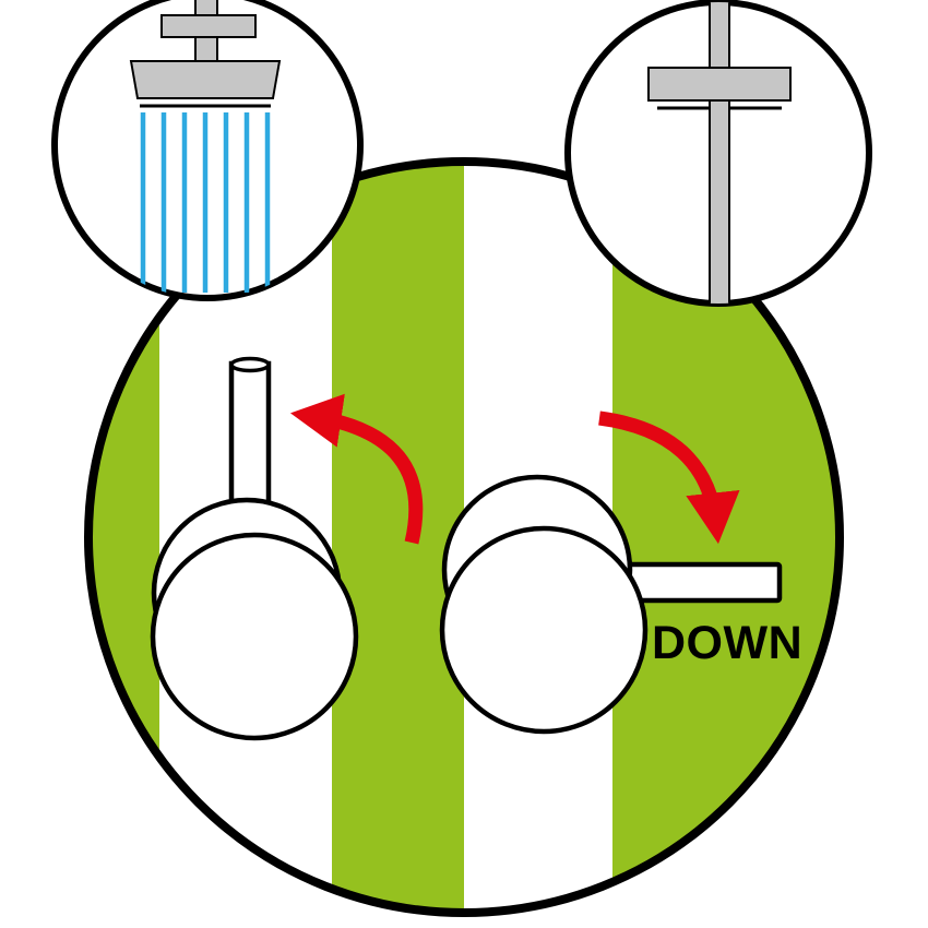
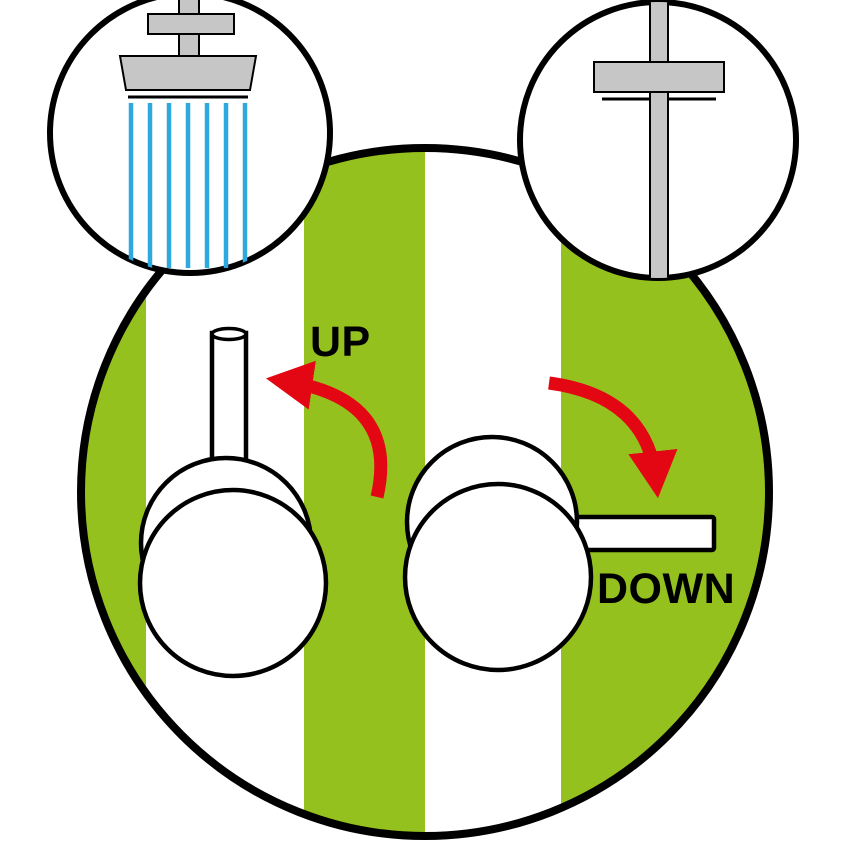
+ UP
  DOWN
